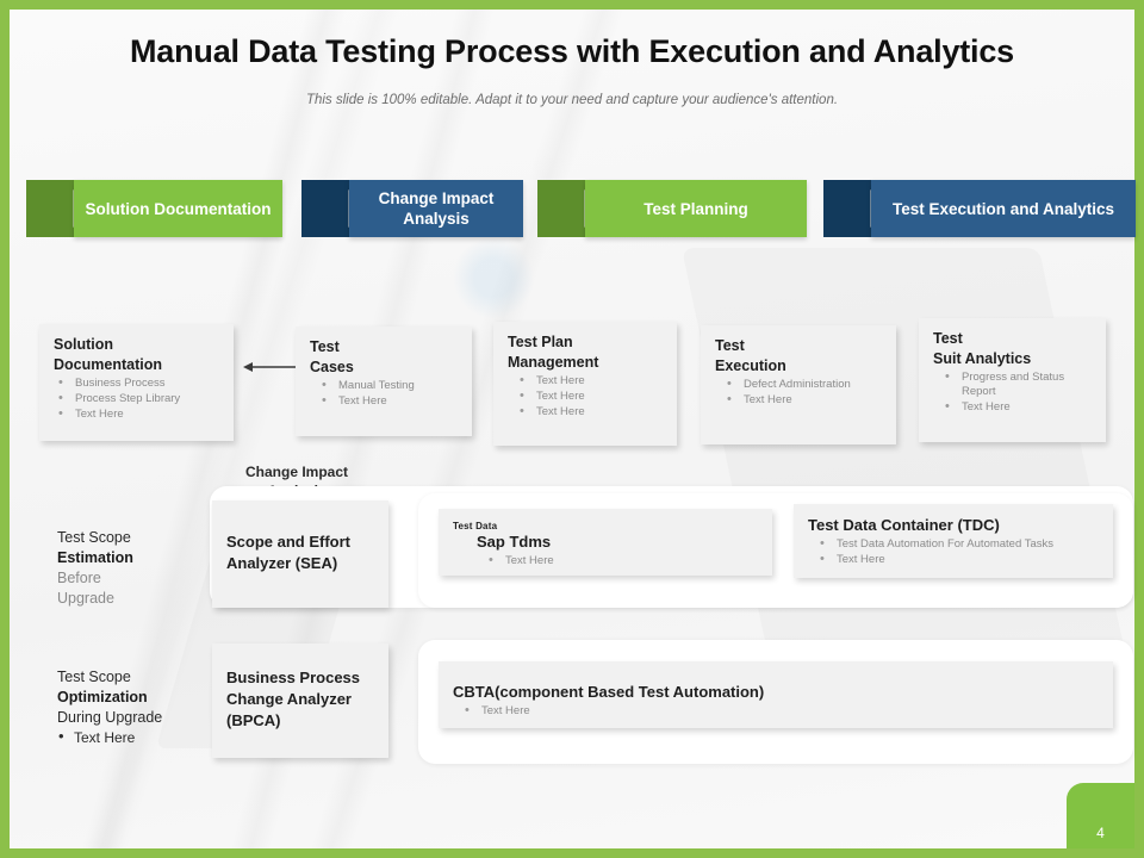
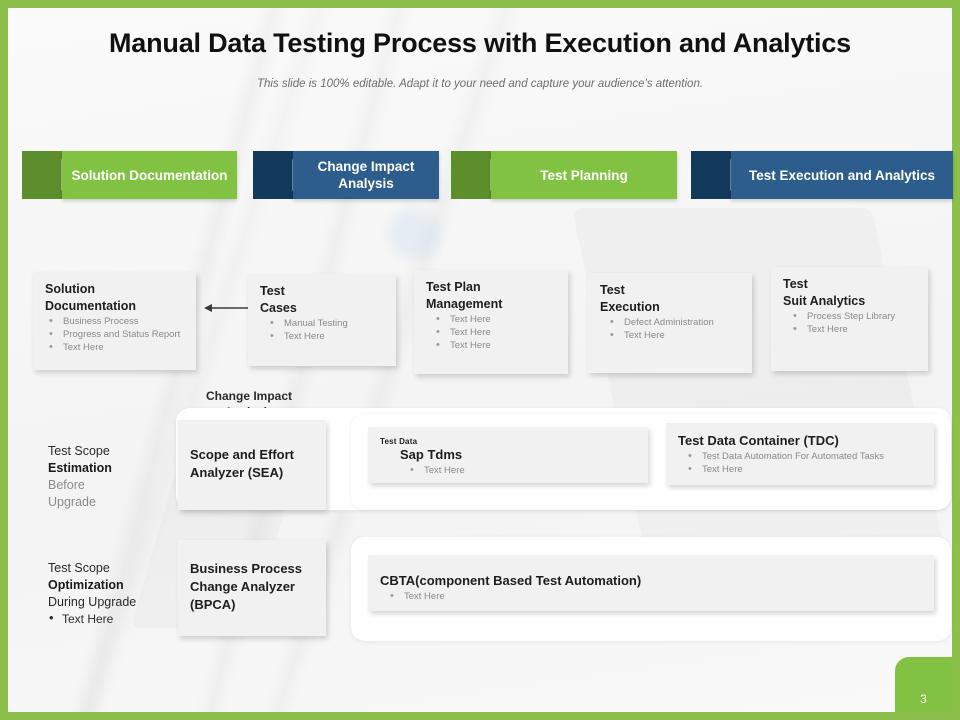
  Manual Data Testing Process with Execution and Analytics
  This slide is 100% editable. Adapt it to your need and capture your audience's attention.
  Solution Documentation
  Change Impact Analysis
  Test Planning
  Test Execution and Analytics
  Solution
  Documentation
  Business Process
- Process Step Library
+ Progress and Status Report
  Text Here
  Test
  Cases
  Manual Testing
  Text Here
  Test Plan
  Management
  Text Here
  Text Here
  Text Here
  Test
  Execution
  Defect Administration
  Text Here
  Test
  Suit Analytics
- Progress and Status Report
+ Process Step Library
  Text Here
  Change Impact
  Test Scope
  Estimation
  Before
  Upgrade
  Scope and Effort
  Analyzer (SEA)
  Test Data
  Sap Tdms
  Text Here
  Test Data Container (TDC)
  Test Data Automation For Automated Tasks
  Text Here
  Test Scope
  Optimization
  During Upgrade
  Text Here
  Business Process
  Change Analyzer
  (BPCA)
  CBTA(component Based Test Automation)
  Text Here
- 4
+ 3
